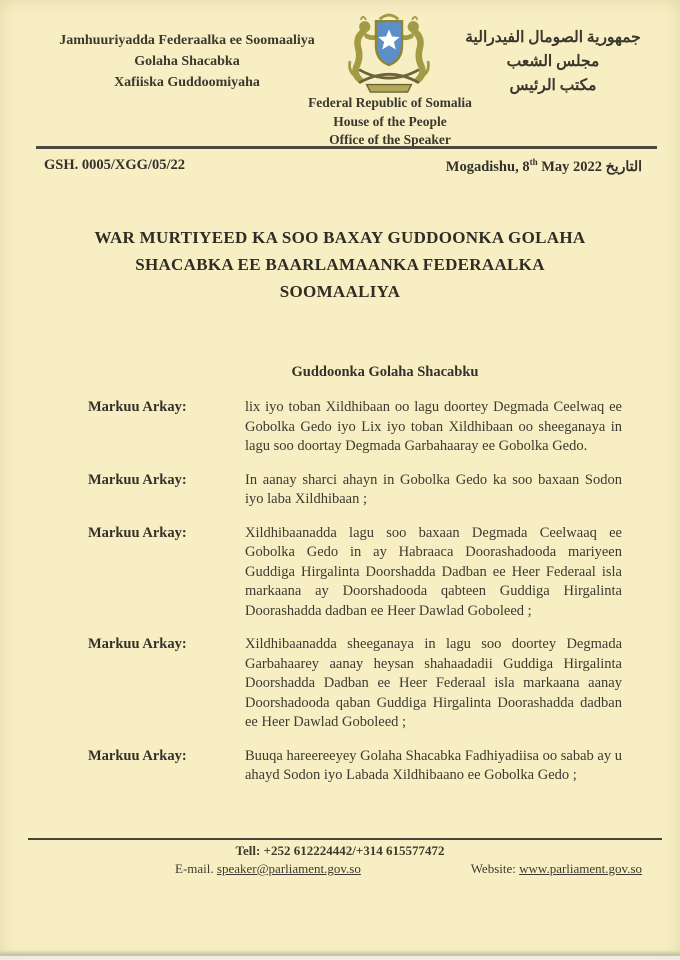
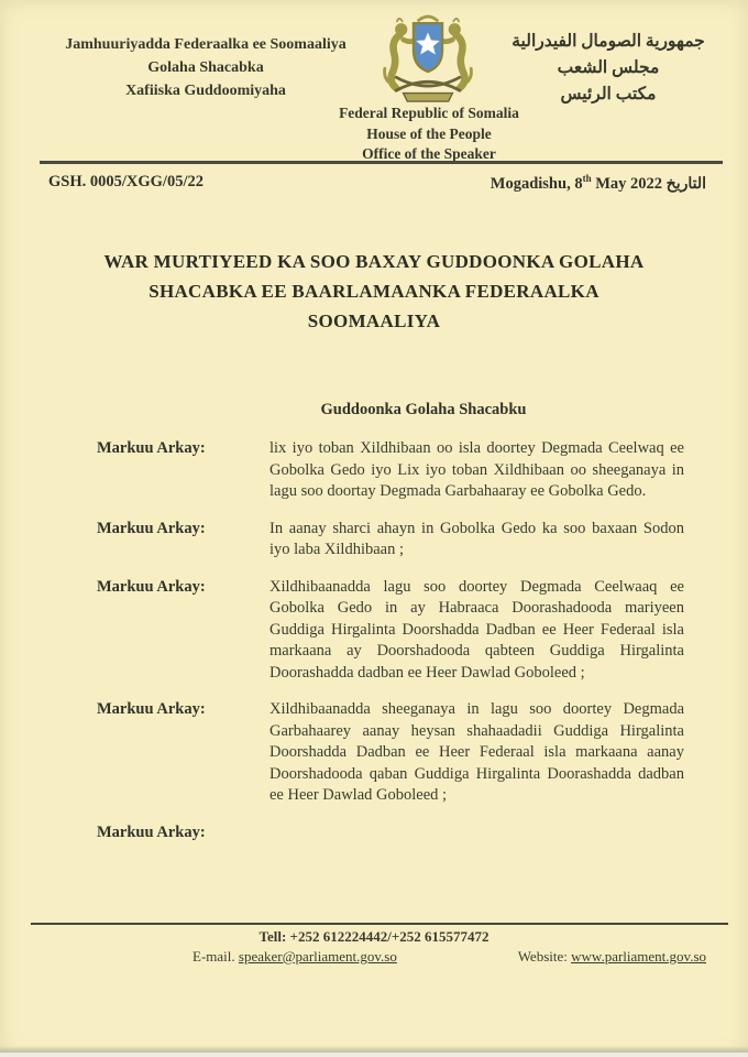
  Jamhuuriyadda Federaalka ee Soomaaliya
  Golaha Shacabka
  Xafiiska Guddoomiyaha
  Federal Republic of Somalia
  House of the People
  Office of the Speaker
  جمهورية الصومال الفيدرالية
  مجلس الشعب
  مكتب الرئيس
  GSH. 0005/XGG/05/22
  Mogadishu, 8th May 2022 التاريخ
  WAR MURTIYEED KA SOO BAXAY GUDDOONKA GOLAHA
  SHACABKA EE BAARLAMAANKA FEDERAALKA
  SOOMAALIYA
  Guddoonka Golaha Shacabku
  Markuu Arkay:
- lix iyo toban Xildhibaan oo lagu doortey Degmada Ceelwaq ee Gobolka Gedo iyo Lix iyo toban Xildhibaan oo sheeganaya in lagu soo doortay Degmada Garbahaaray ee Gobolka Gedo.
+ lix iyo toban Xildhibaan oo isla doortey Degmada Ceelwaq ee Gobolka Gedo iyo Lix iyo toban Xildhibaan oo sheeganaya in lagu soo doortay Degmada Garbahaaray ee Gobolka Gedo.
  Markuu Arkay:
  In aanay sharci ahayn in Gobolka Gedo ka soo baxaan Sodon iyo laba Xildhibaan ;
  Markuu Arkay:
- Xildhibaanadda lagu soo baxaan Degmada Ceelwaaq ee Gobolka Gedo in ay Habraaca Doorashadooda mariyeen Guddiga Hirgalinta Doorshadda Dadban ee Heer Federaal isla markaana ay Doorshadooda qabteen Guddiga Hirgalinta Doorashadda dadban ee Heer Dawlad Goboleed ;
+ Xildhibaanadda lagu soo doortey Degmada Ceelwaaq ee Gobolka Gedo in ay Habraaca Doorashadooda mariyeen Guddiga Hirgalinta Doorshadda Dadban ee Heer Federaal isla markaana ay Doorshadooda qabteen Guddiga Hirgalinta Doorashadda dadban ee Heer Dawlad Goboleed ;
  Markuu Arkay:
  Xildhibaanadda sheeganaya in lagu soo doortey Degmada Garbahaarey aanay heysan shahaadadii Guddiga Hirgalinta Doorshadda Dadban ee Heer Federaal isla markaana aanay Doorshadooda qaban Guddiga Hirgalinta Doorashadda dadban ee Heer Dawlad Goboleed ;
  Markuu Arkay:
- Buuqa hareereeyey Golaha Shacabka Fadhiyadiisa oo sabab ay u ahayd Sodon iyo Labada Xildhibaano ee Gobolka Gedo ;
- Tell: +252 612224442/+314 615577472
+ Tell: +252 612224442/+252 615577472
  E-mail. speaker@parliament.gov.so
  Website: www.parliament.gov.so
